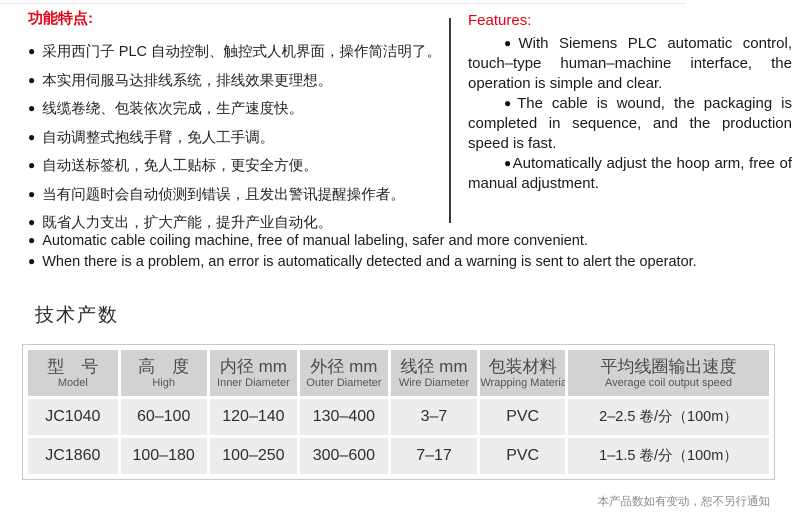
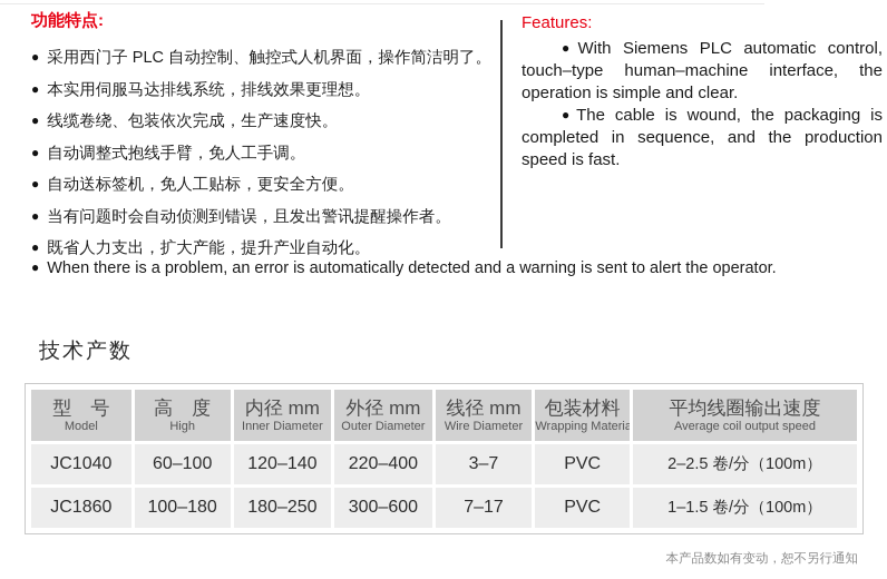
  功能特点:
  ● 采用西门子 PLC 自动控制、触控式人机界面，操作简洁明了。
  ● 本实用伺服马达排线系统，排线效果更理想。
  ● 线缆卷绕、包装依次完成，生产速度快。
  ● 自动调整式抱线手臂，免人工手调。
  ● 自动送标签机，免人工贴标，更安全方便。
  ● 当有问题时会自动侦测到错误，且发出警讯提醒操作者。
  ● 既省人力支出，扩大产能，提升产业自动化。
  Features:
  ●With Siemens PLC automatic control, touch–type human–machine interface, the operation is simple and clear.
  ●The cable is wound, the packaging is completed in sequence, and the production speed is fast.
- ●Automatically adjust the hoop arm, free of manual adjustment.
- ● Automatic cable coiling machine, free of manual labeling, safer and more convenient.
  ● When there is a problem, an error is automatically detected and a warning is sent to alert the operator.
  技术产数
  型 号Model	高 度High	内径 mmInner Diameter	外径 mmOuter Diameter	线径 mmWire Diameter	包装材料Wrapping Materia	平均线圈输出速度Average coil output speed
- JC1040	60–100	120–140	130–400	3–7	PVC	2–2.5 卷/分（100m）
+ JC1040	60–100	120–140	220–400	3–7	PVC	2–2.5 卷/分（100m）
- JC1860	100–180	100–250	300–600	7–17	PVC	1–1.5 卷/分（100m）
+ JC1860	100–180	180–250	300–600	7–17	PVC	1–1.5 卷/分（100m）
  本产品数如有变动，恕不另行通知
